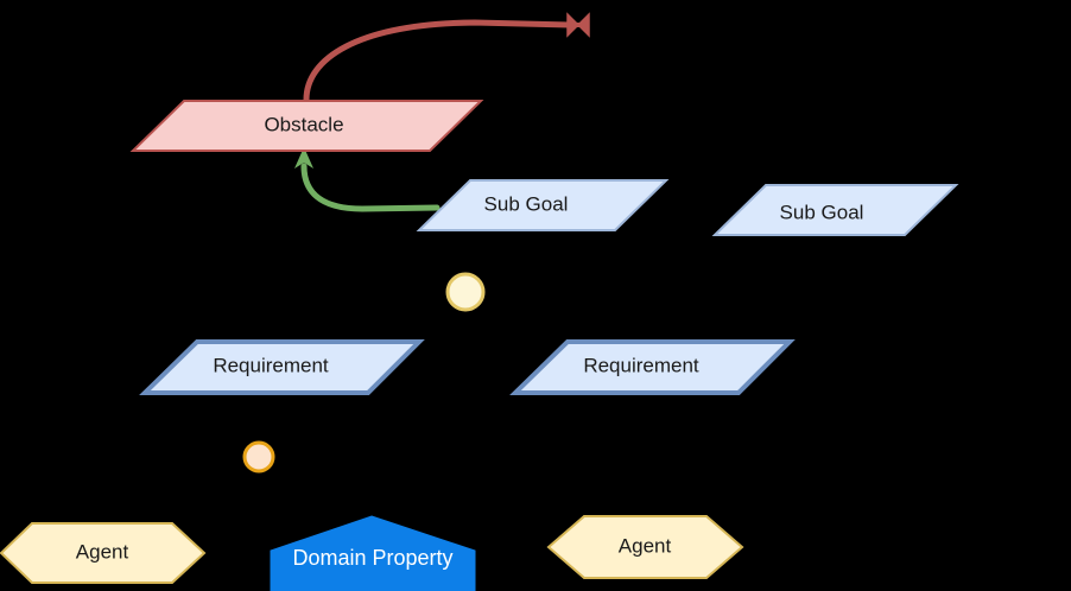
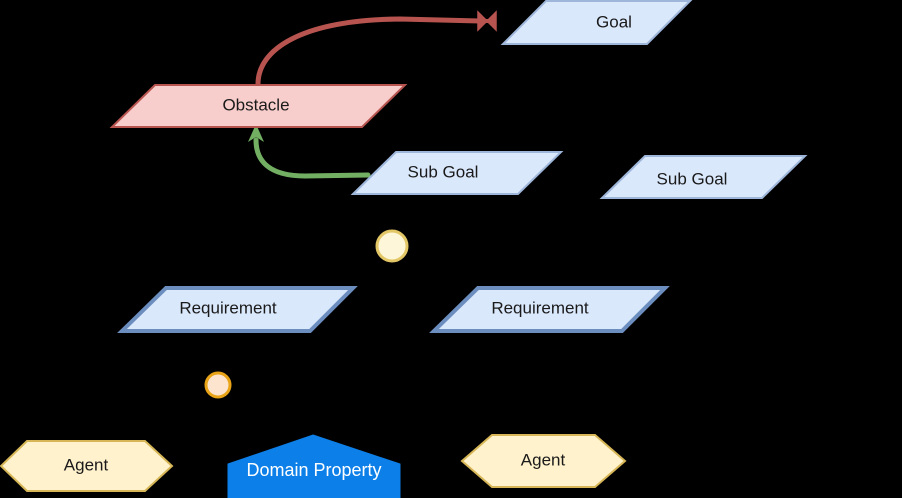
+ Goal
  Obstacle
  Sub Goal
  Sub Goal
  Requirement
  Requirement
  Agent
  Agent
  Domain Property
